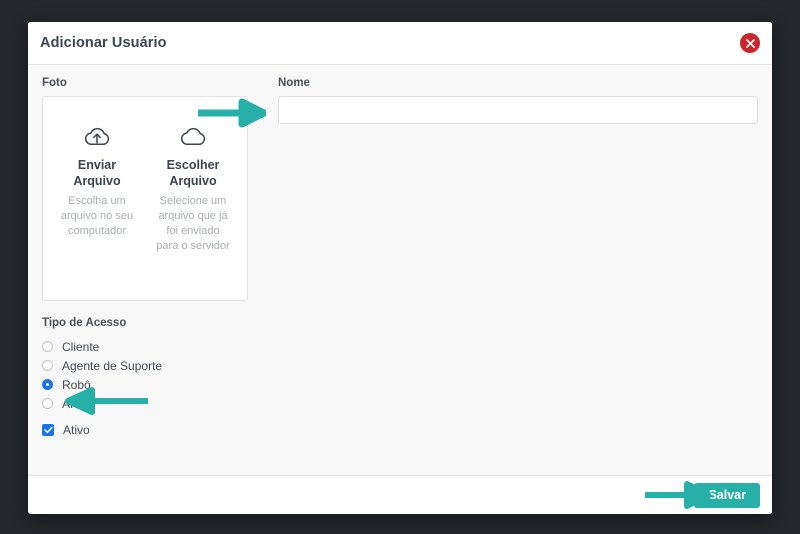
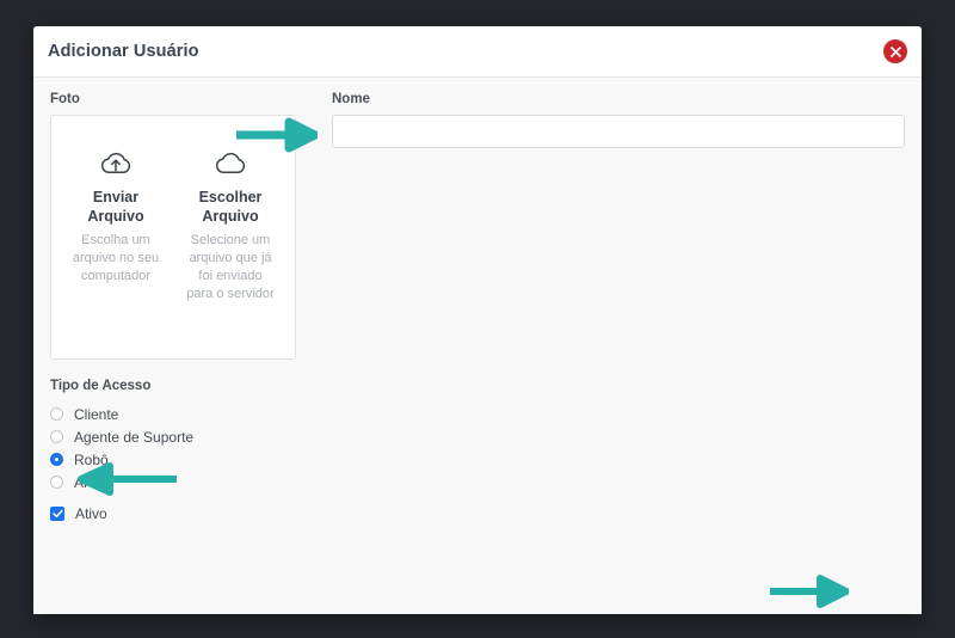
  Adicionar Usuário
  Foto
  Enviar Arquivo
  Escolha um arquivo no seu computador
  Escolher Arquivo
  Selecione um arquivo que já foi enviado para o servidor
  Nome
  Tipo de Acesso
  Cliente
  Agente de Suporte
  Robô
  Ativo
- Salvar
